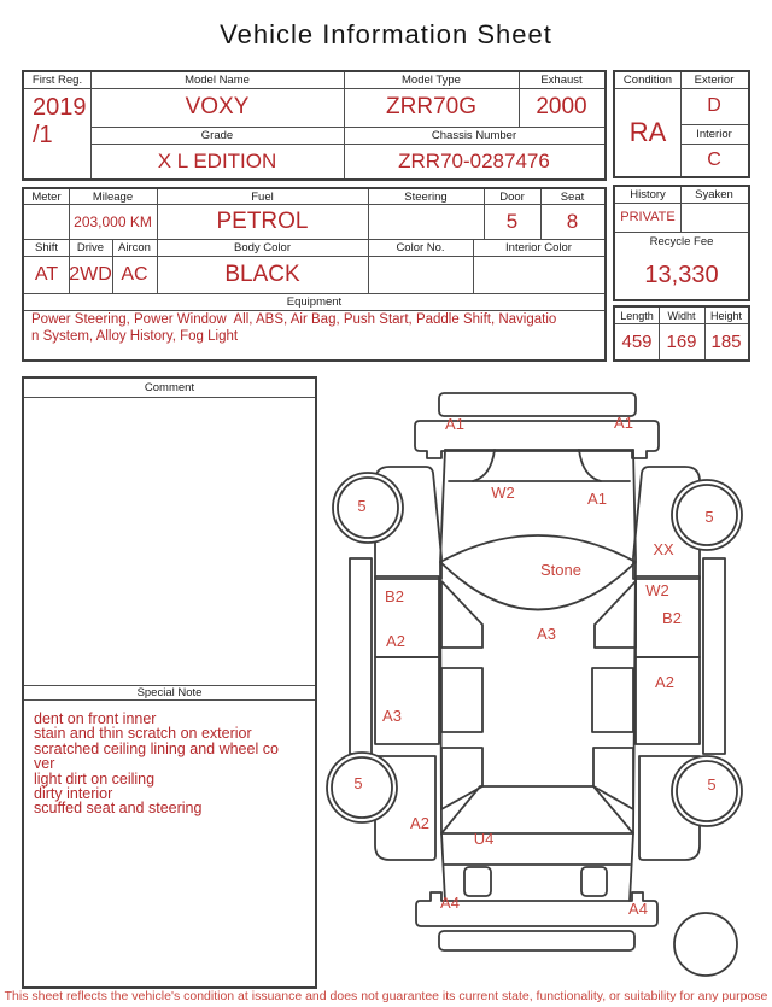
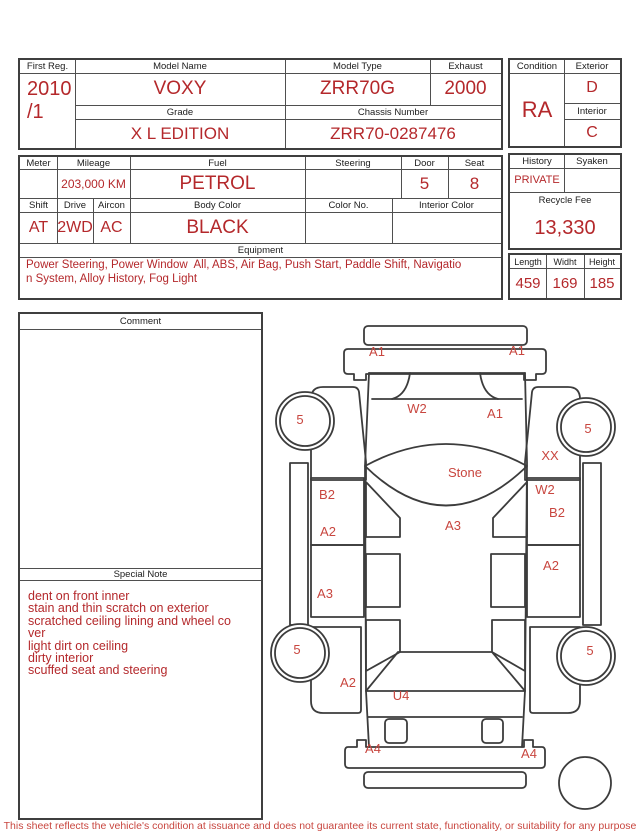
- Vehicle Information Sheet
  First Reg.
- 2019
+ 2010
  /1
  Model Name
  VOXY
  Model Type
  ZRR70G
  Exhaust
  2000
  Grade
  X L EDITION
  Chassis Number
  ZRR70-0287476
  Condition
  RA
  Exterior
  D
  Interior
  C
  Meter
  Mileage
  Fuel
  Steering
  Door
  Seat
  203,000 KM
  PETROL
  5
  8
  Shift
  Drive
  Aircon
  Body Color
  Color No.
  Interior Color
  AT
  2WD
  AC
  BLACK
  Equipment
  Power Steering, Power Window All, ABS, Air Bag, Push Start, Paddle Shift, Navigatio
  n System, Alloy History, Fog Light
  History
  Syaken
  PRIVATE
  Recycle Fee
  13,330
  Length
  Widht
  Height
  459
  169
  185
  Comment
  Special Note
  dent on front inner
  stain and thin scratch on exterior
  scratched ceiling lining and wheel co
  ver
  light dirt on ceiling
  dirty interior
  scuffed seat and steering
  A1
  A1
  W2
  A1
  5
  5
  XX
  Stone
  B2
  W2
  B2
  A2
  A3
  A2
  A3
  5
  5
  A2
  U4
  A4
  A4
  This sheet reflects the vehicle's condition at issuance and does not guarantee its current state, functionality, or suitability for any purpose
